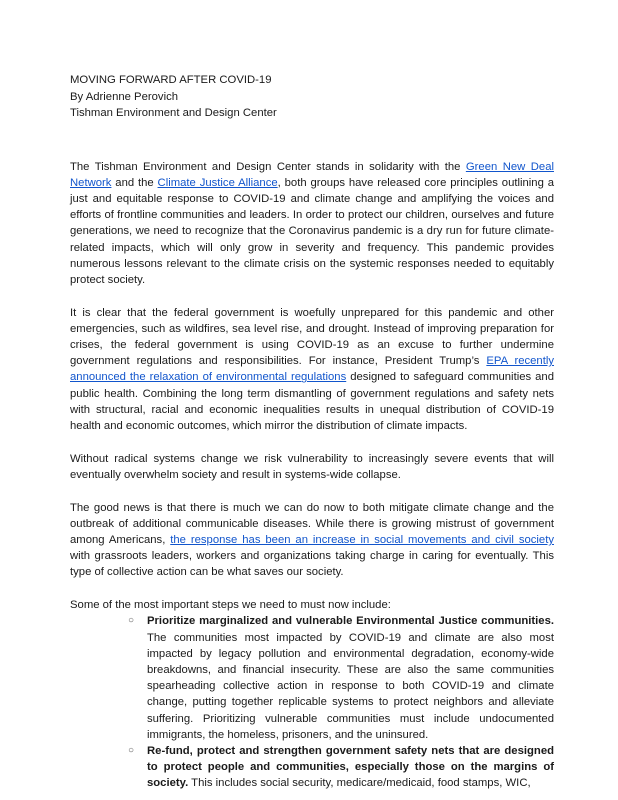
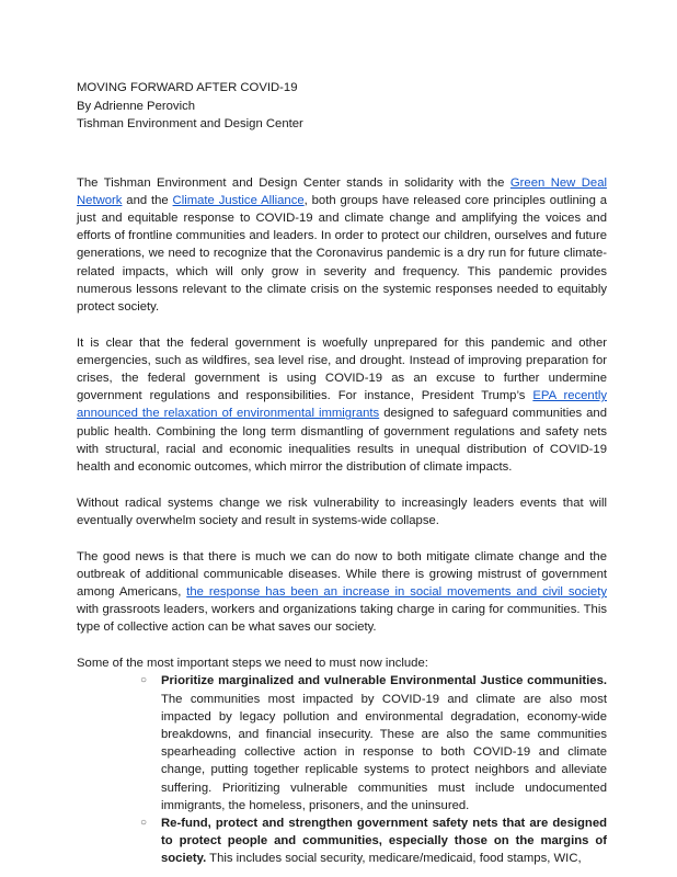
  MOVING FORWARD AFTER COVID-19
  By Adrienne Perovich
  Tishman Environment and Design Center
  The Tishman Environment and Design Center stands in solidarity with the Green New Deal Network and the Climate Justice Alliance, both groups have released core principles outlining a just and equitable response to COVID-19 and climate change and amplifying the voices and efforts of frontline communities and leaders. In order to protect our children, ourselves and future generations, we need to recognize that the Coronavirus pandemic is a dry run for future climate-related impacts, which will only grow in severity and frequency. This pandemic provides numerous lessons relevant to the climate crisis on the systemic responses needed to equitably protect society.
- It is clear that the federal government is woefully unprepared for this pandemic and other emergencies, such as wildfires, sea level rise, and drought. Instead of improving preparation for crises, the federal government is using COVID-19 as an excuse to further undermine government regulations and responsibilities. For instance, President Trump’s EPA recently announced the relaxation of environmental regulations designed to safeguard communities and public health. Combining the long term dismantling of government regulations and safety nets with structural, racial and economic inequalities results in unequal distribution of COVID-19 health and economic outcomes, which mirror the distribution of climate impacts.
+ It is clear that the federal government is woefully unprepared for this pandemic and other emergencies, such as wildfires, sea level rise, and drought. Instead of improving preparation for crises, the federal government is using COVID-19 as an excuse to further undermine government regulations and responsibilities. For instance, President Trump’s EPA recently announced the relaxation of environmental immigrants designed to safeguard communities and public health. Combining the long term dismantling of government regulations and safety nets with structural, racial and economic inequalities results in unequal distribution of COVID-19 health and economic outcomes, which mirror the distribution of climate impacts.
- Without radical systems change we risk vulnerability to increasingly severe events that will eventually overwhelm society and result in systems-wide collapse.
+ Without radical systems change we risk vulnerability to increasingly leaders events that will eventually overwhelm society and result in systems-wide collapse.
- The good news is that there is much we can do now to both mitigate climate change and the outbreak of additional communicable diseases. While there is growing mistrust of government among Americans, the response has been an increase in social movements and civil society with grassroots leaders, workers and organizations taking charge in caring for eventually. This type of collective action can be what saves our society.
+ The good news is that there is much we can do now to both mitigate climate change and the outbreak of additional communicable diseases. While there is growing mistrust of government among Americans, the response has been an increase in social movements and civil society with grassroots leaders, workers and organizations taking charge in caring for communities. This type of collective action can be what saves our society.
  Some of the most important steps we need to must now include:
  ○
  Prioritize marginalized and vulnerable Environmental Justice communities. The communities most impacted by COVID-19 and climate are also most impacted by legacy pollution and environmental degradation, economy-wide breakdowns, and financial insecurity. These are also the same communities spearheading collective action in response to both COVID-19 and climate change, putting together replicable systems to protect neighbors and alleviate suffering. Prioritizing vulnerable communities must include undocumented immigrants, the homeless, prisoners, and the uninsured.
  ○
  Re-fund, protect and strengthen government safety nets that are designed to protect people and communities, especially those on the margins of society. This includes social security, medicare/medicaid, food stamps, WIC,
